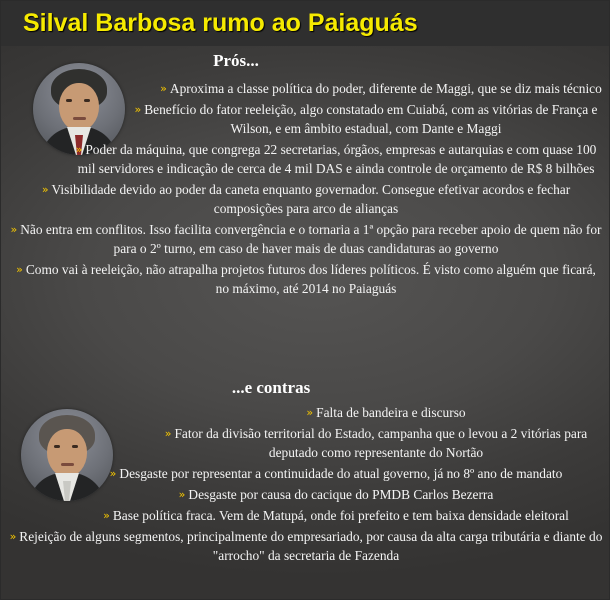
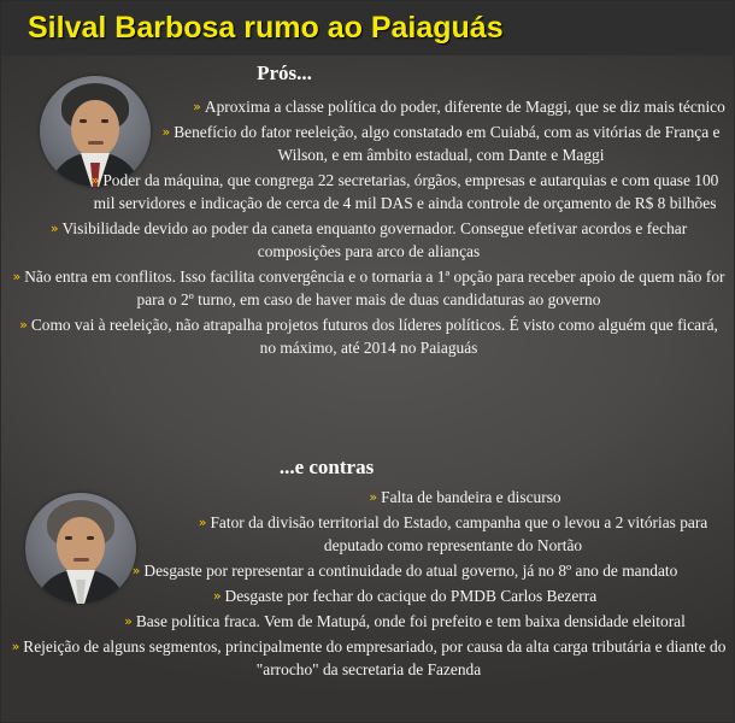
  Silval Barbosa rumo ao Paiaguás
  Prós...
  » Aproxima a classe política do poder, diferente de Maggi, que se diz mais técnico
  » Benefício do fator reeleição, algo constatado em Cuiabá, com as vitórias de França e Wilson, e em âmbito estadual, com Dante e Maggi
  » Poder da máquina, que congrega 22 secretarias, órgãos, empresas e autarquias e com quase 100 mil servidores e indicação de cerca de 4 mil DAS e ainda controle de orçamento de R$ 8 bilhões
  » Visibilidade devido ao poder da caneta enquanto governador. Consegue efetivar acordos e fechar composições para arco de alianças
  » Não entra em conflitos. Isso facilita convergência e o tornaria a 1ª opção para receber apoio de quem não for para o 2º turno, em caso de haver mais de duas candidaturas ao governo
  » Como vai à reeleição, não atrapalha projetos futuros dos líderes políticos. É visto como alguém que ficará, no máximo, até 2014 no Paiaguás
  ...e contras
  » Falta de bandeira e discurso
  » Fator da divisão territorial do Estado, campanha que o levou a 2 vitórias para deputado como representante do Nortão
  » Desgaste por representar a continuidade do atual governo, já no 8º ano de mandato
- » Desgaste por causa do cacique do PMDB Carlos Bezerra
+ » Desgaste por fechar do cacique do PMDB Carlos Bezerra
  » Base política fraca. Vem de Matupá, onde foi prefeito e tem baixa densidade eleitoral
  » Rejeição de alguns segmentos, principalmente do empresariado, por causa da alta carga tributária e diante do "arrocho" da secretaria de Fazenda
